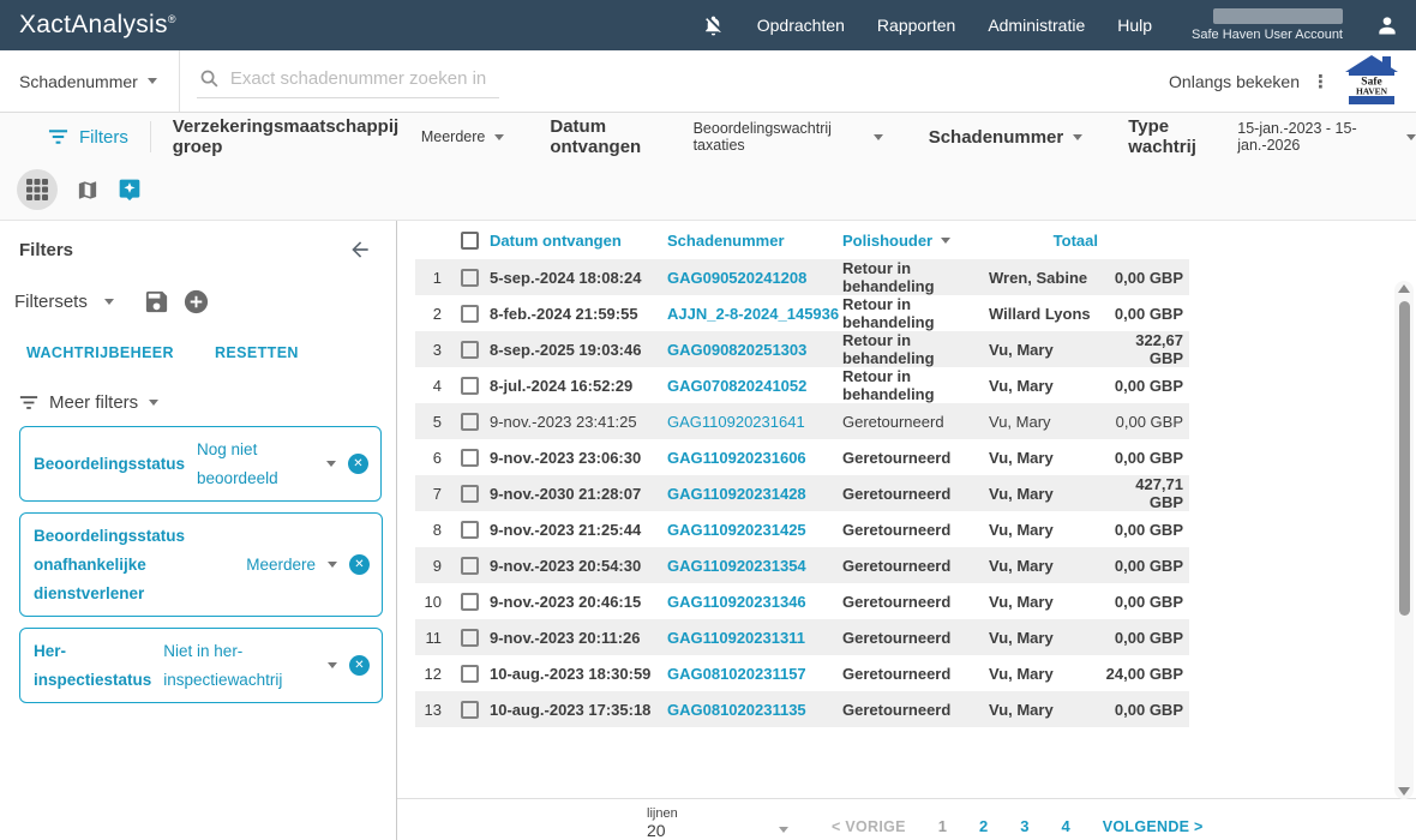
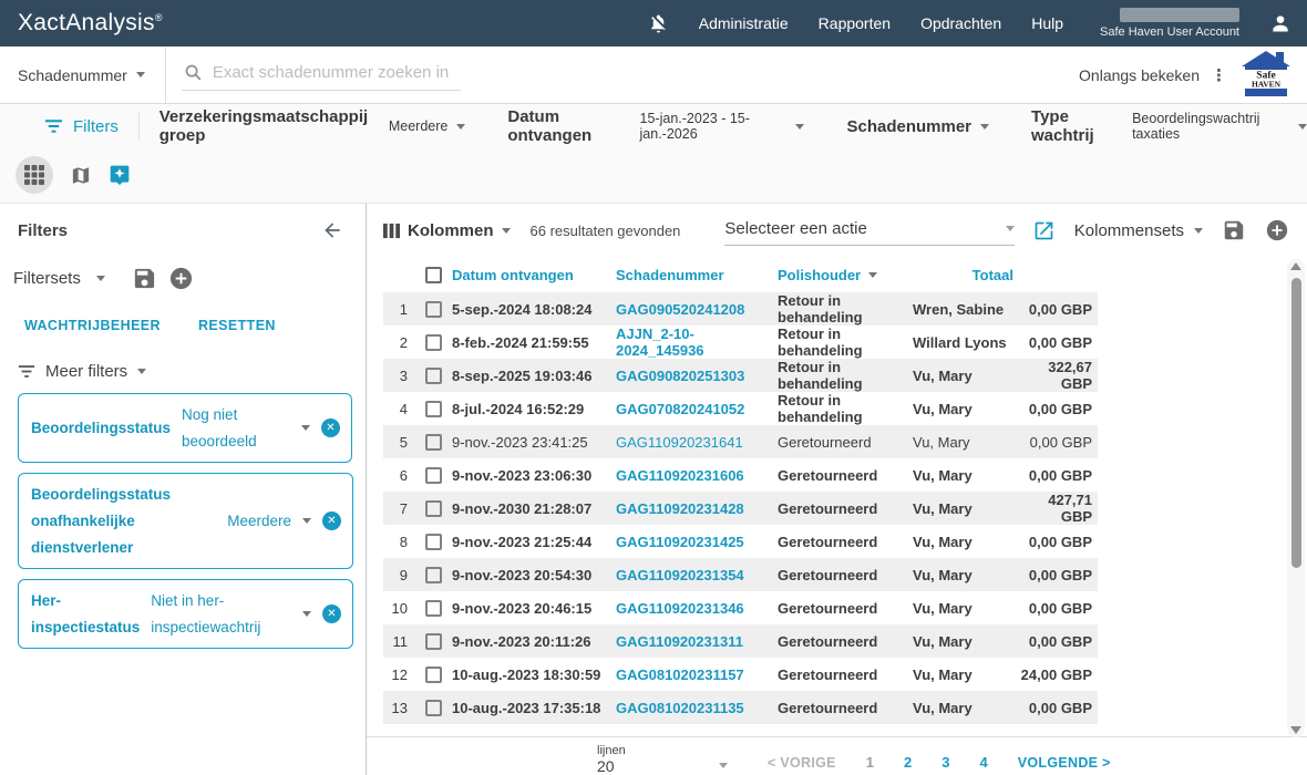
  XactAnalysis®
- Opdrachten
+ Administratie
  Rapporten
- Administratie
+ Opdrachten
  Hulp
  Safe Haven User Account
  Schadenummer
  Exact schadenummer zoeken in
  Onlangs bekeken
  ⋮
  Safe
  HAVEN
  Filters
  Verzekeringsmaatschappij groep
  Meerdere
  Datum ontvangen
- Beoordelingswachtrij taxaties
+ 15-jan.-2023 - 15-jan.-2026
  Schadenummer
  Type wachtrij
- 15-jan.-2023 - 15-jan.-2026
+ Beoordelingswachtrij taxaties
  Filters
  Filtersets
  WACHTRIJBEHEER
  RESETTEN
  Meer filters
  Beoordelingsstatus
  Nog niet beoordeeld
  ✕
  Beoordelingsstatus onafhankelijke dienstverlener
  Meerdere
  ✕
  Her-inspectiestatus
  Niet in her-inspectiewachtrij
  ✕
+ Kolommen
+ 66 resultaten gevonden
+ Selecteer een actie
+ Kolommensets
  Datum ontvangen
  Schadenummer
  Polishouder
  Totaal
  1
  5-sep.-2024 18:08:24
  GAG090520241208
  Retour in behandeling
  Wren, Sabine
  0,00 GBP
  2
  8-feb.-2024 21:59:55
- AJJN_2-8-2024_145936
+ AJJN_2-10-2024_145936
  Retour in behandeling
  Willard Lyons
  0,00 GBP
  3
  8-sep.-2025 19:03:46
  GAG090820251303
  Retour in behandeling
  Vu, Mary
  322,67 GBP
  4
  8-jul.-2024 16:52:29
  GAG070820241052
  Retour in behandeling
  Vu, Mary
  0,00 GBP
  5
  9-nov.-2023 23:41:25
  GAG110920231641
  Geretourneerd
  Vu, Mary
  0,00 GBP
  6
  9-nov.-2023 23:06:30
  GAG110920231606
  Geretourneerd
  Vu, Mary
  0,00 GBP
  7
  9-nov.-2030 21:28:07
  GAG110920231428
  Geretourneerd
  Vu, Mary
  427,71 GBP
  8
  9-nov.-2023 21:25:44
  GAG110920231425
  Geretourneerd
  Vu, Mary
  0,00 GBP
  9
  9-nov.-2023 20:54:30
  GAG110920231354
  Geretourneerd
  Vu, Mary
  0,00 GBP
  10
  9-nov.-2023 20:46:15
  GAG110920231346
  Geretourneerd
  Vu, Mary
  0,00 GBP
  11
  9-nov.-2023 20:11:26
  GAG110920231311
  Geretourneerd
  Vu, Mary
  0,00 GBP
  12
  10-aug.-2023 18:30:59
  GAG081020231157
  Geretourneerd
  Vu, Mary
  24,00 GBP
  13
  10-aug.-2023 17:35:18
  GAG081020231135
  Geretourneerd
  Vu, Mary
  0,00 GBP
  lijnen
  20
  < VORIGE
  1
  2
  3
  4
  VOLGENDE >
